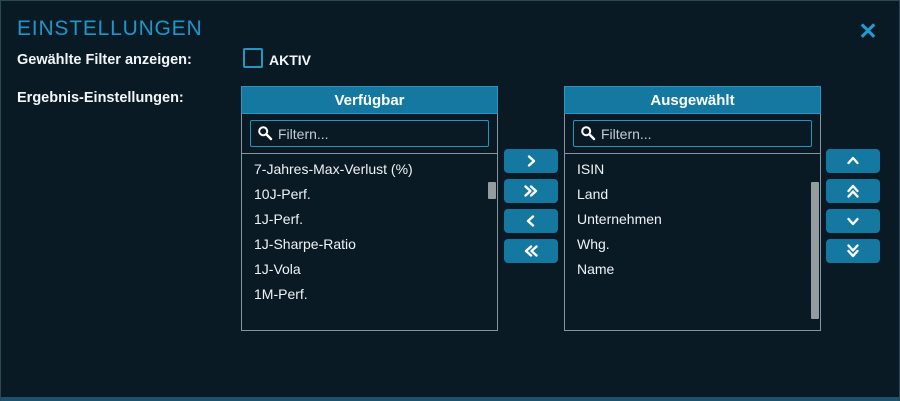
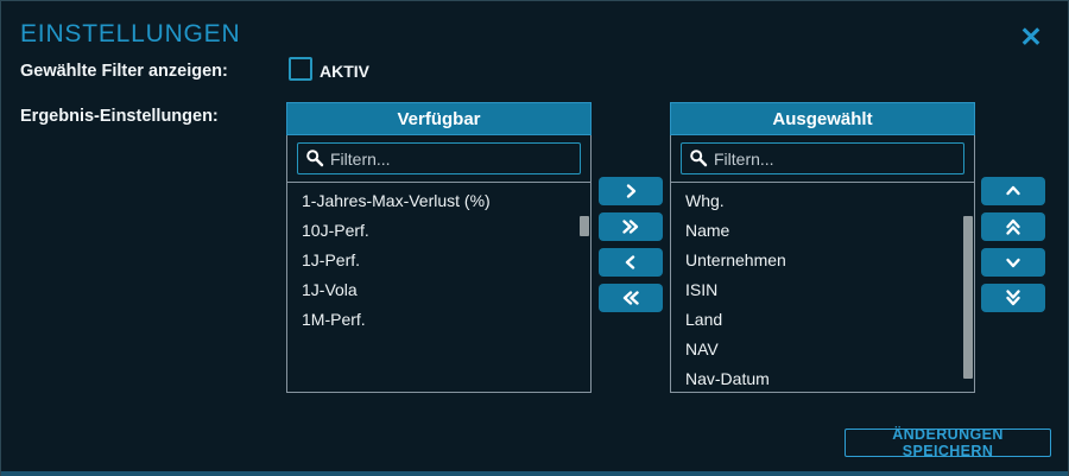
  EINSTELLUNGEN
  ✕
  Gewählte Filter anzeigen:
  AKTIV
  Ergebnis-Einstellungen:
  Verfügbar
  Filtern...
- 7-Jahres-Max-Verlust (%)
+ 1-Jahres-Max-Verlust (%)
  10J-Perf.
  1J-Perf.
- 1J-Sharpe-Ratio
  1J-Vola
  1M-Perf.
  Ausgewählt
  Filtern...
- ISIN
+ Whg.
- Land
+ Name
  Unternehmen
- Whg.
+ ISIN
- Name
+ Land
+ NAV
+ Nav-Datum
+ ÄNDERUNGEN SPEICHERN
